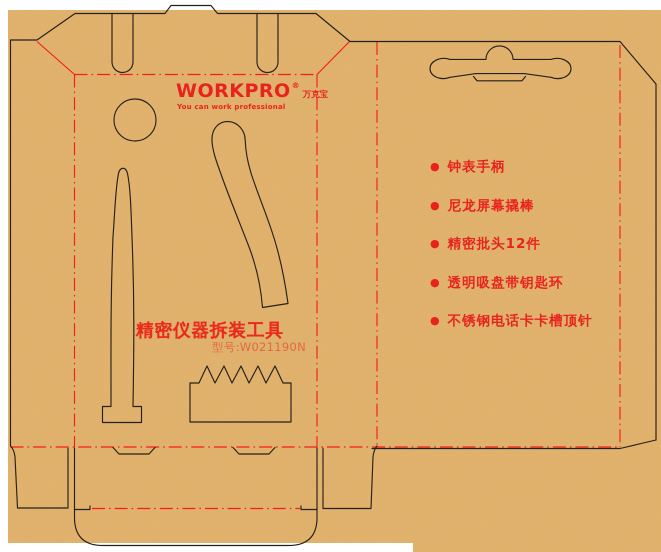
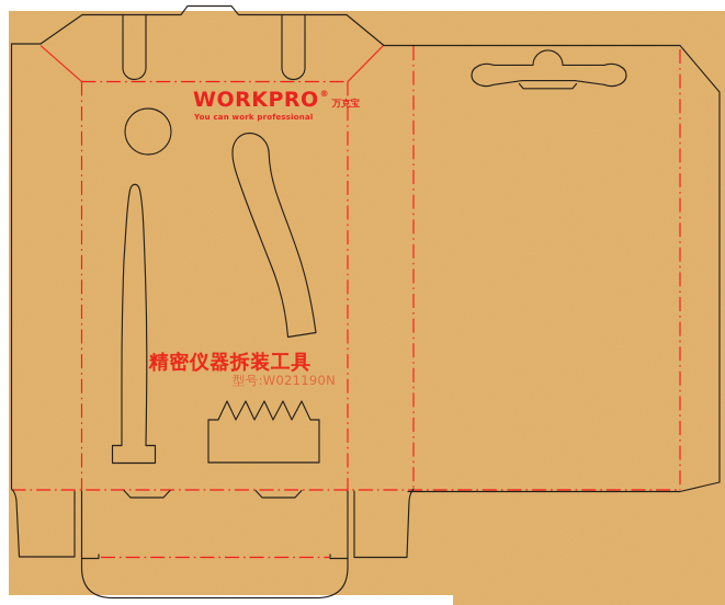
  WORKPRO®万克宝
  You can work professional
  精密仪器拆装工具
  型号:W021190N
- ● 钟表手柄
- ● 尼龙屏幕撬棒
- ● 精密批头12件
- ● 透明吸盘带钥匙环
- ● 不锈钢电话卡卡槽顶针
